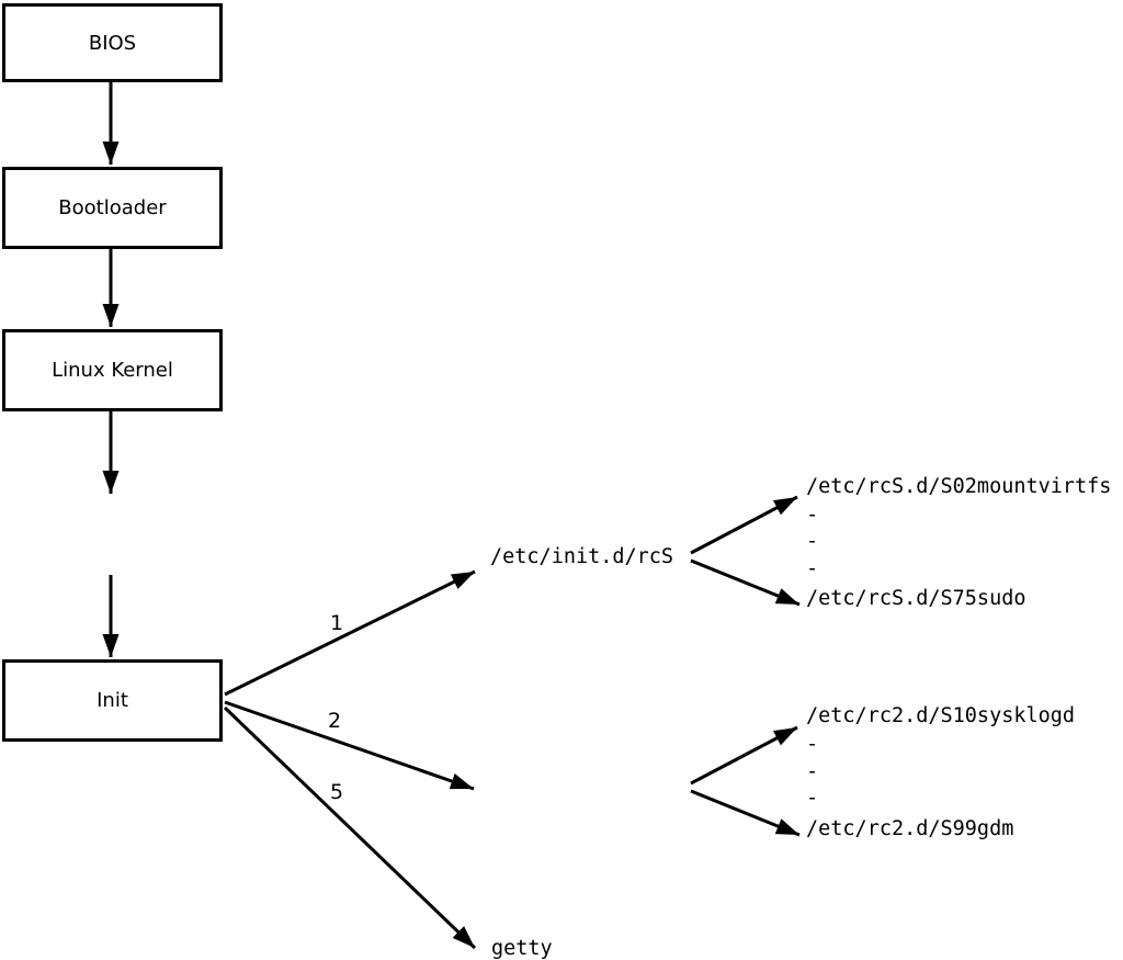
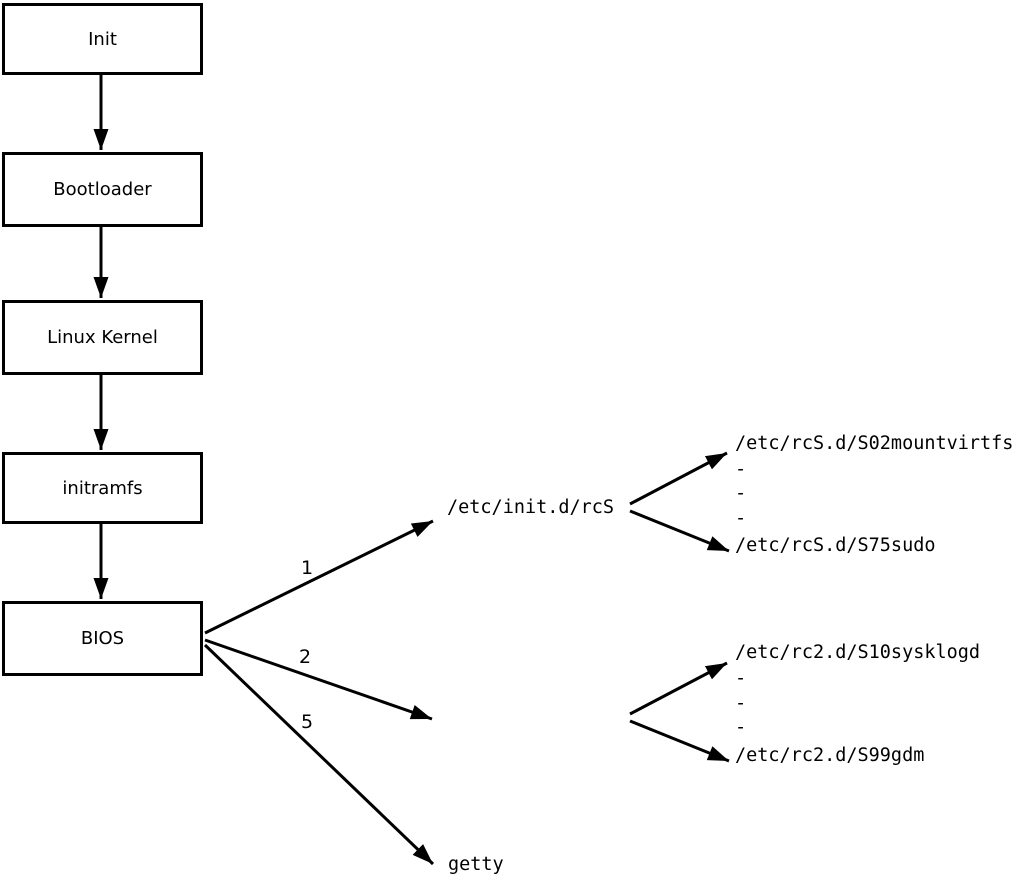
- BIOS
+ Init
  Bootloader
  Linux Kernel
+ initramfs
- Init
+ BIOS
  1
  2
  5
  /etc/init.d/rcS
  getty
  /etc/rcS.d/S02mountvirtfs
  -
  -
  -
  /etc/rcS.d/S75sudo
  /etc/rc2.d/S10sysklogd
  -
  -
  -
  /etc/rc2.d/S99gdm
